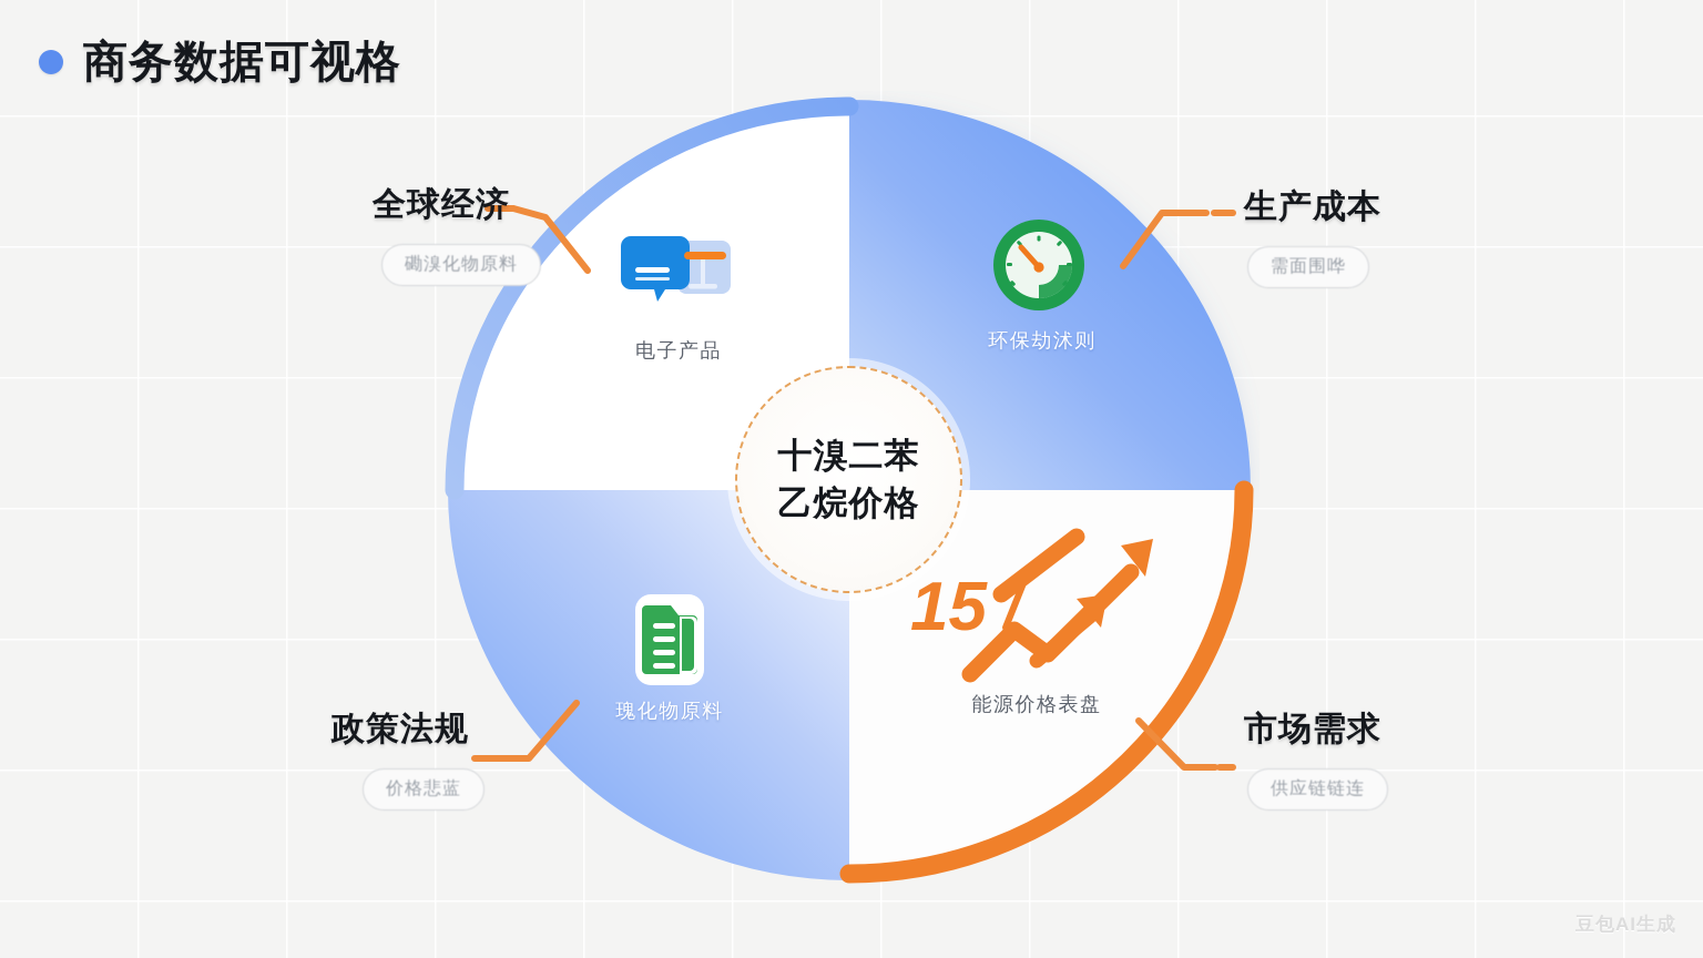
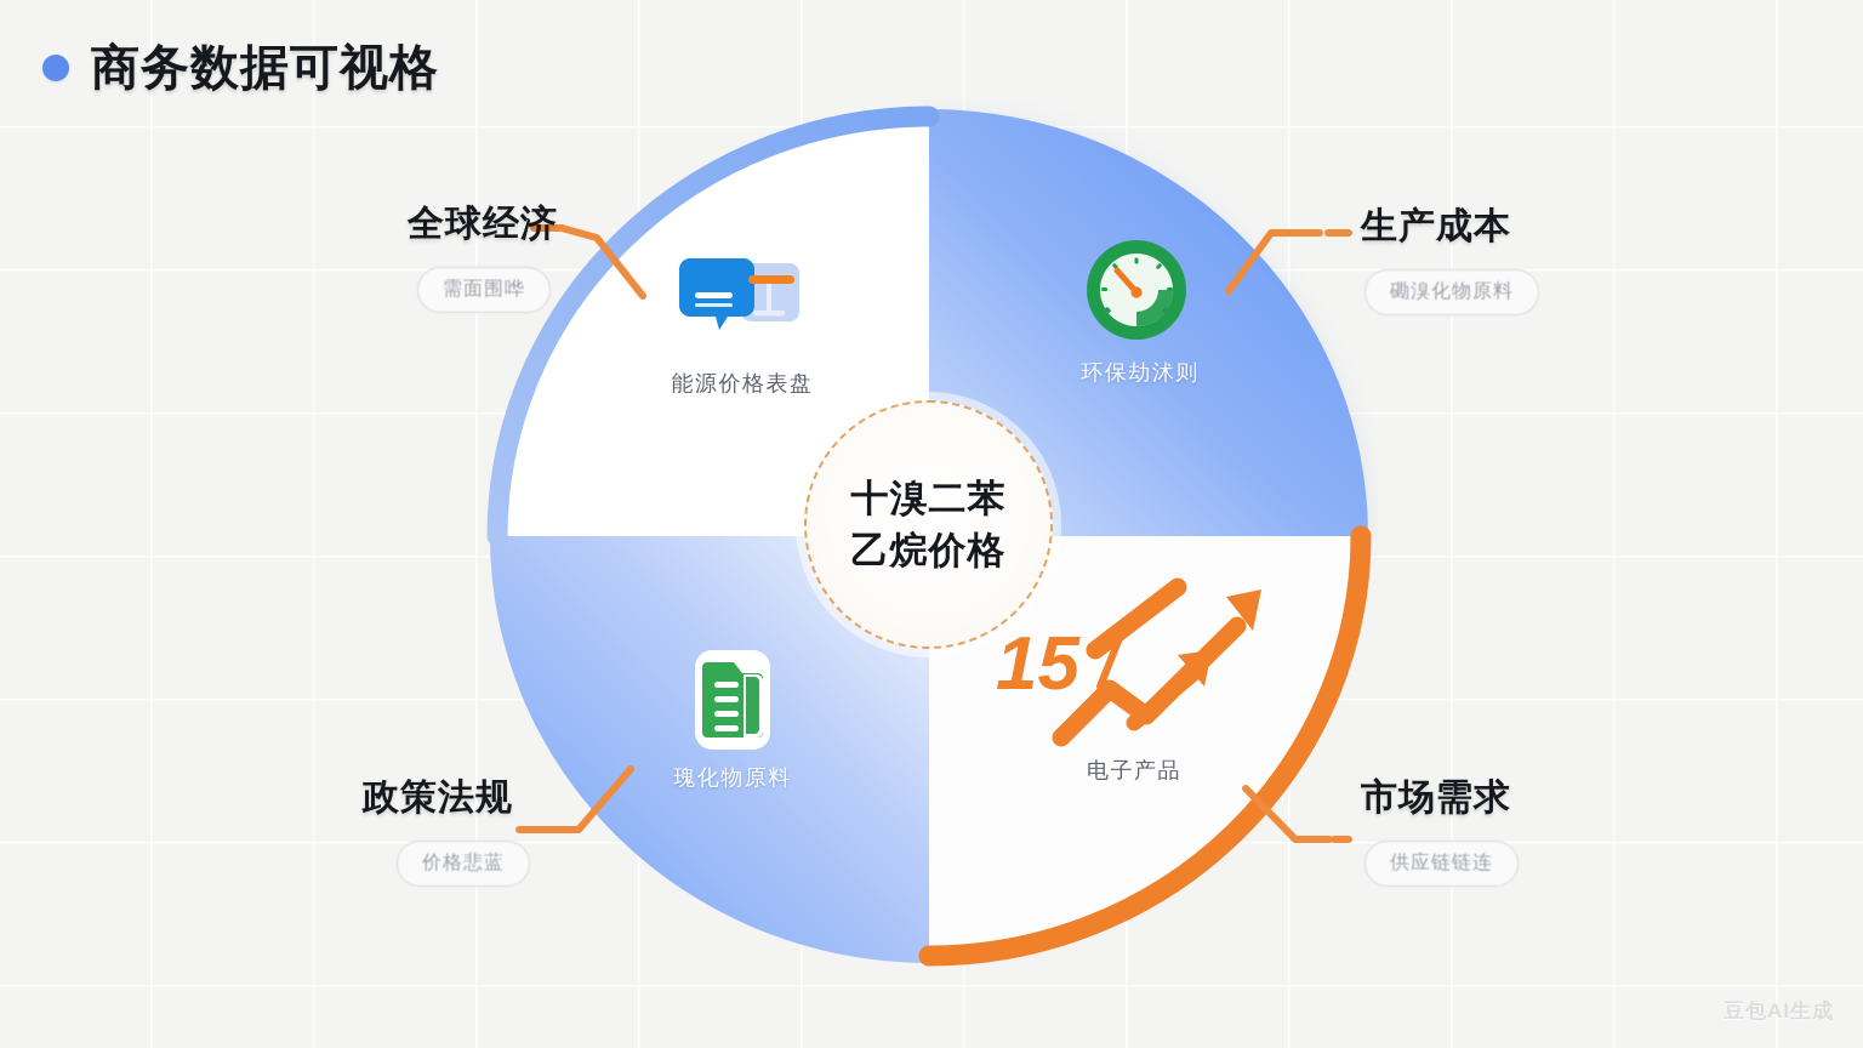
  商务数据可视格
  十溴二苯
  乙烷价格
- 电子产品
+ 能源价格表盘
  环保劫沭则
  瑰化物原料
  15
- 能源价格表盘
+ 电子产品
  全球经济
- 磡溴化物原料
+ 需面围哗
  生产成本
- 需面围哗
+ 磡溴化物原料
  政策法规
  价格悲蓝
  市场需求
  供应链链连
  豆包AI生成
